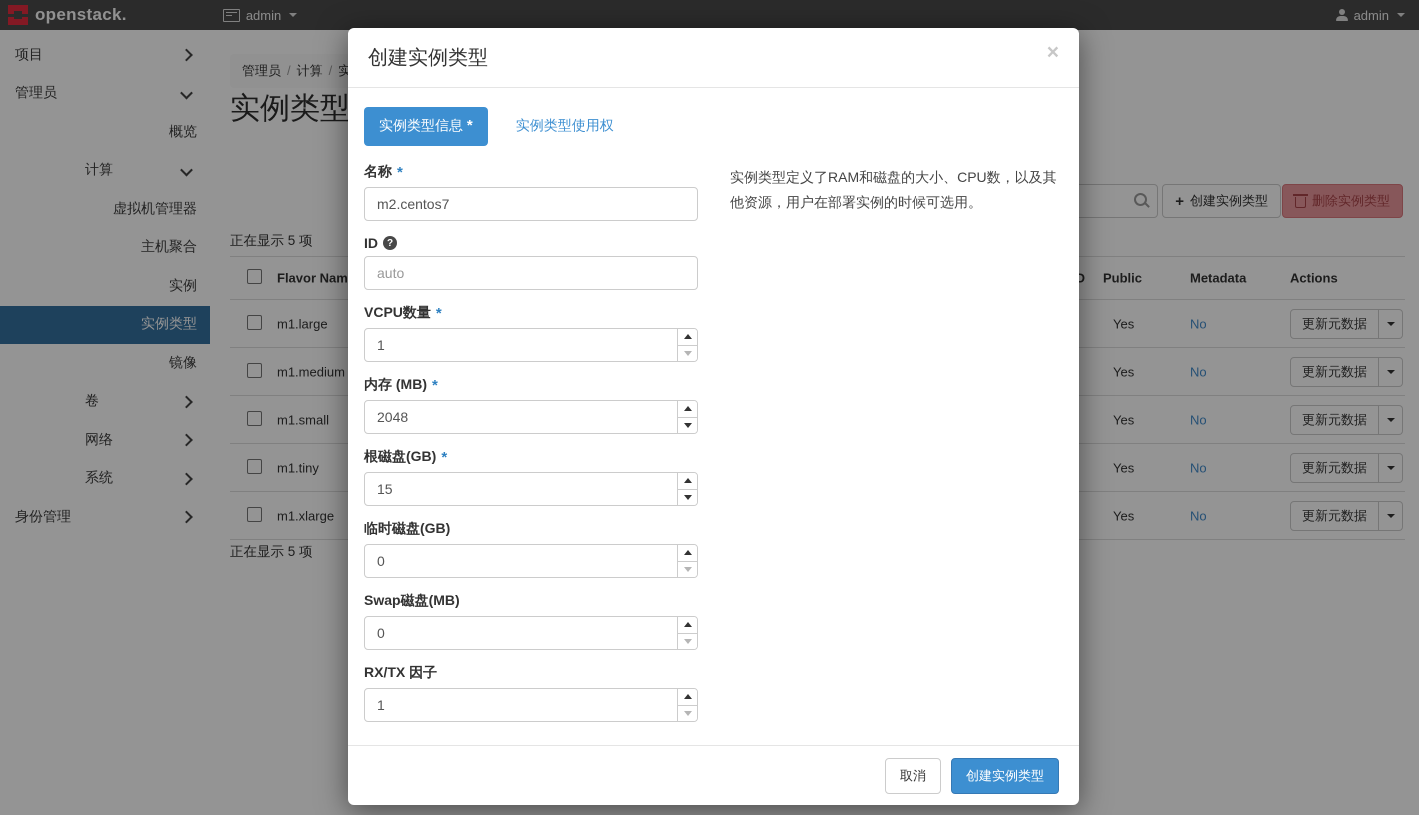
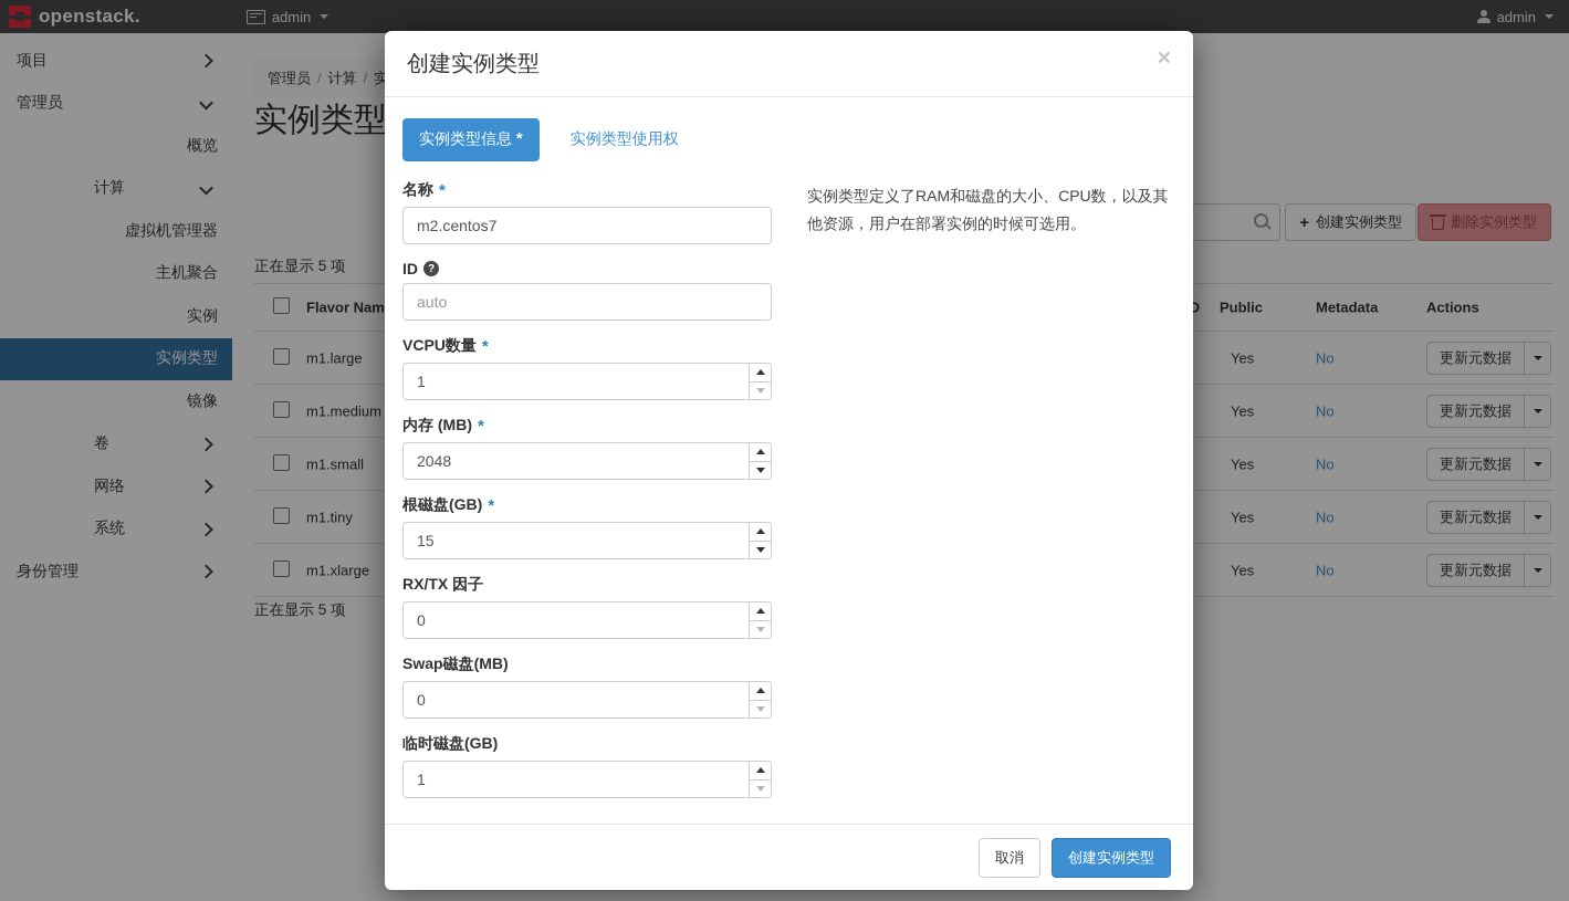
  openstack.
  admin
  admin
  项目
  管理员
  概览
  计算
  虚拟机管理器
  主机聚合
  实例
  实例类型
  镜像
  卷
  网络
  系统
  身份管理
  管理员 / 计算 / 实
  实例类型
  +
  创建实例类型
  删除实例类型
  正在显示 5 项
  Flavor Nam
  Public
  Metadata
  Actions
  m1.large
  Yes
  No
  更新元数据
  m1.medium
  Yes
  No
  更新元数据
  m1.small
  Yes
  No
  更新元数据
  m1.tiny
  Yes
  No
  更新元数据
  m1.xlarge
  Yes
  No
  更新元数据
  正在显示 5 项
  创建实例类型
  ×
  实例类型信息 *
  实例类型使用权
  名称
  *
  m2.centos7
  ID
  ?
  auto
  VCPU数量
  *
  1
  内存 (MB)
  *
  2048
  根磁盘(GB)
  *
  15
- 临时磁盘(GB)
+ RX/TX 因子
  0
  Swap磁盘(MB)
  0
- RX/TX 因子
+ 临时磁盘(GB)
  1
  实例类型定义了RAM和磁盘的大小、CPU数，以及其他资源，用户在部署实例的时候可选用。
  取消
  创建实例类型
